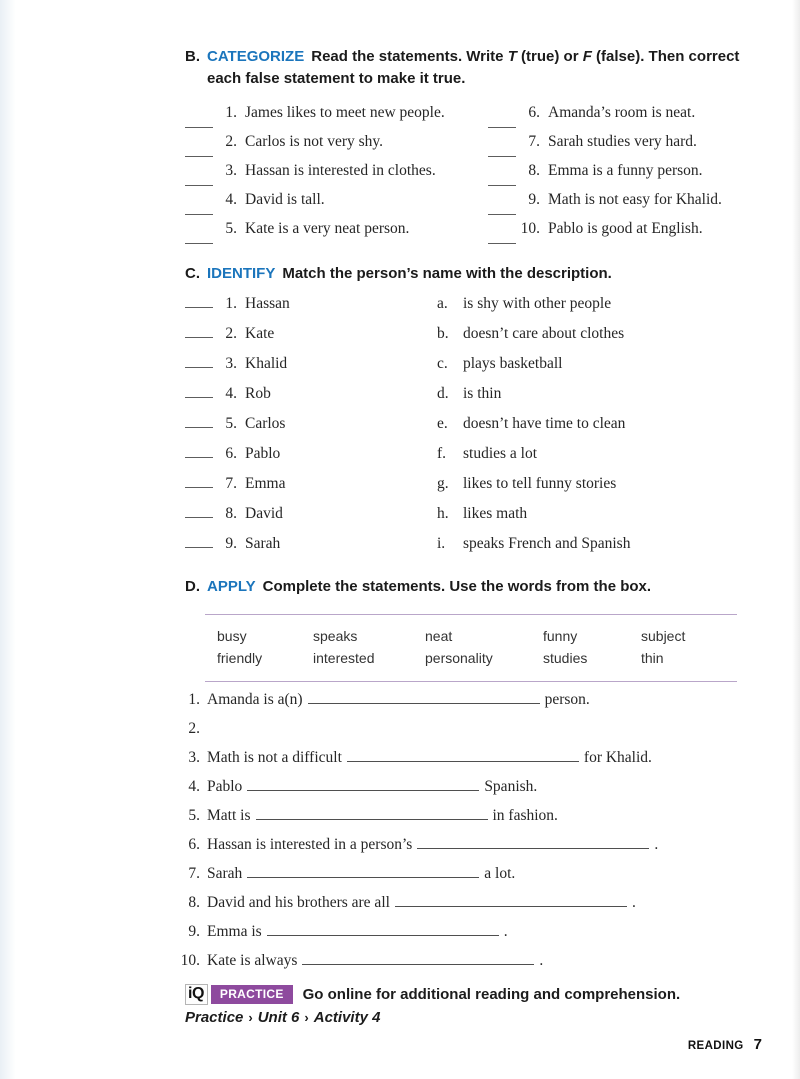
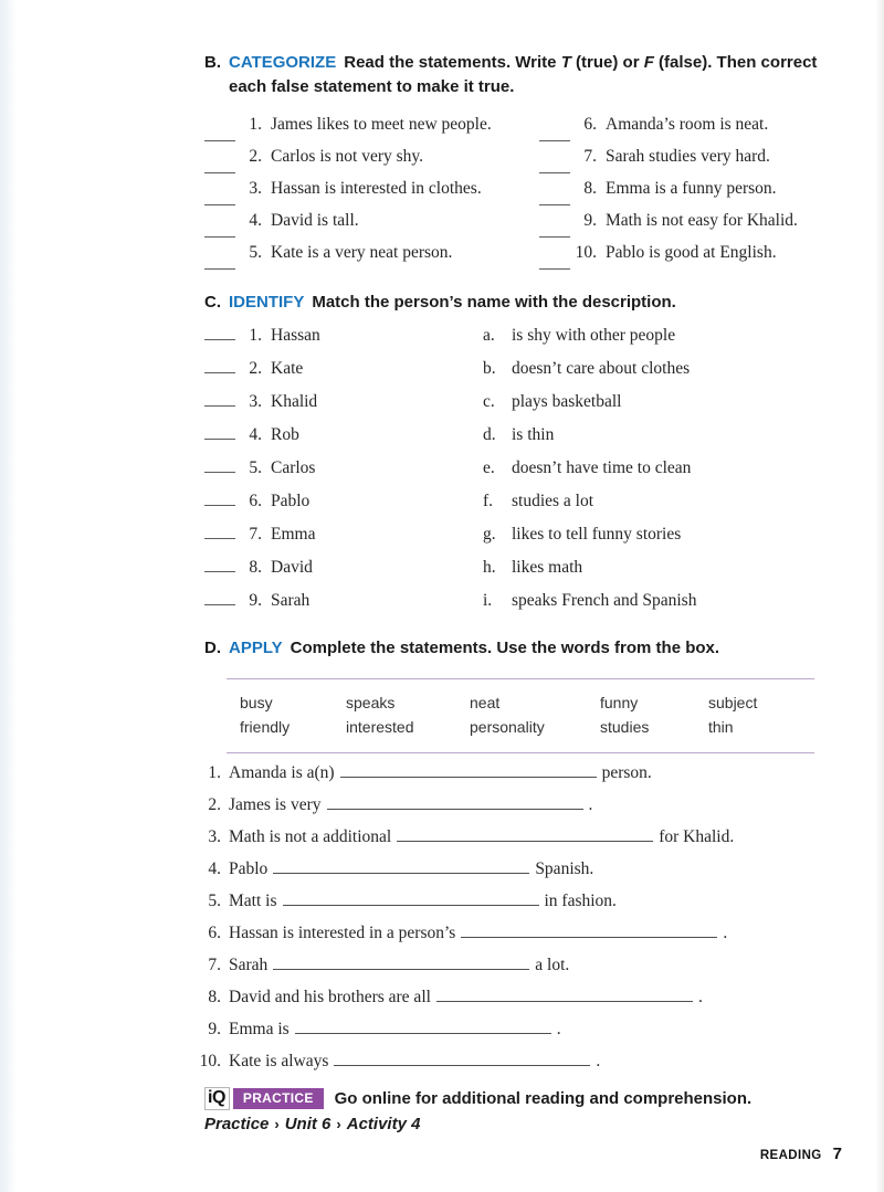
  B.
  CATEGORIZE Read the statements. Write T (true) or F (false). Then correct
  each false statement to make it true.
  1.
  James likes to meet new people.
  2.
  Carlos is not very shy.
  3.
  Hassan is interested in clothes.
  4.
  David is tall.
  5.
  Kate is a very neat person.
  6.
  Amanda’s room is neat.
  7.
  Sarah studies very hard.
  8.
  Emma is a funny person.
  9.
  Math is not easy for Khalid.
  10.
  Pablo is good at English.
  C.
  IDENTIFY Match the person’s name with the description.
  1.
  Hassan
  a.
  is shy with other people
  2.
  Kate
  b.
  doesn’t care about clothes
  3.
  Khalid
  c.
  plays basketball
  4.
  Rob
  d.
  is thin
  5.
  Carlos
  e.
  doesn’t have time to clean
  6.
  Pablo
  f.
  studies a lot
  7.
  Emma
  g.
  likes to tell funny stories
  8.
  David
  h.
  likes math
  9.
  Sarah
  i.
  speaks French and Spanish
  D.
  APPLY Complete the statements. Use the words from the box.
  busy
  speaks
  neat
  funny
  subject
  friendly
  interested
  personality
  studies
  thin
  1.
  Amanda is a(n) person.
  2.
+ James is very .
  3.
- Math is not a difficult for Khalid.
+ Math is not a additional for Khalid.
  4.
  Pablo Spanish.
  5.
  Matt is in fashion.
  6.
  Hassan is interested in a person’s .
  7.
  Sarah a lot.
  8.
  David and his brothers are all .
  9.
  Emma is .
  10.
  Kate is always .
  iQ
  PRACTICE
  Go online for additional reading and comprehension.
  Practice › Unit 6 › Activity 4
  READING
  7
